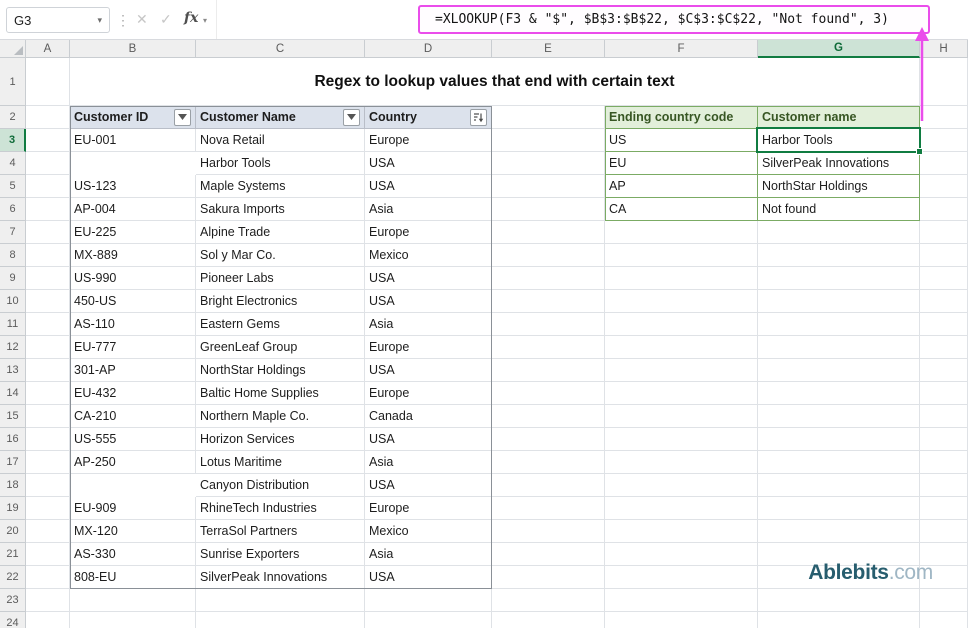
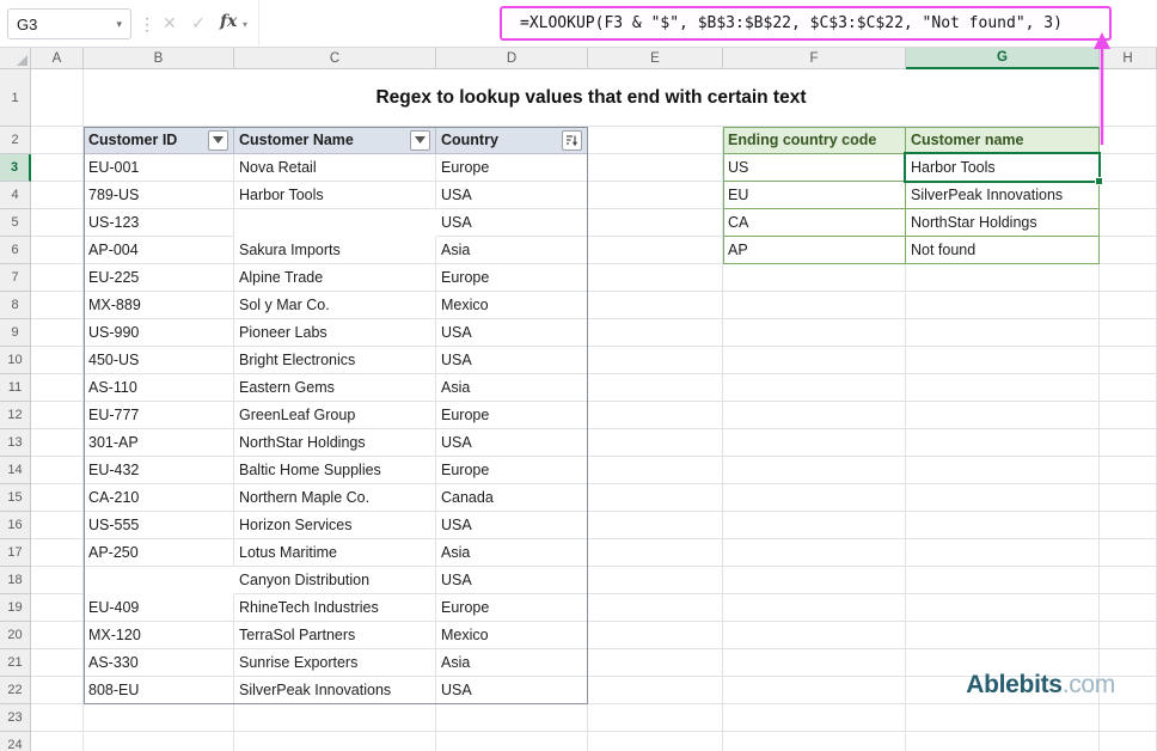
  G3
  ▾
  ⋮
  ✕
  ✓
  fx
  ▾
  =XLOOKUP(F3 & "$", $B$3:$B$22, $C$3:$C$22, "Not found", 3)
  A
  B
  C
  D
  E
  F
  G
  H
  1
  2
  3
  4
  5
  6
  7
  8
  9
  10
  11
  12
  13
  14
  15
  16
  17
  18
  19
  20
  21
  22
  23
  24
  Customer ID
  Customer Name
  Country
  Ending country code
  Customer name
  EU-001
  Nova Retail
  Europe
  US
  Harbor Tools
+ 789-US
  Harbor Tools
  USA
  EU
  SilverPeak Innovations
  US-123
- Maple Systems
  USA
- AP
+ CA
  NorthStar Holdings
  AP-004
  Sakura Imports
  Asia
- CA
+ AP
  Not found
  EU-225
  Alpine Trade
  Europe
  MX-889
  Sol y Mar Co.
  Mexico
  US-990
  Pioneer Labs
  USA
  450-US
  Bright Electronics
  USA
  AS-110
  Eastern Gems
  Asia
  EU-777
  GreenLeaf Group
  Europe
  301-AP
  NorthStar Holdings
  USA
  EU-432
  Baltic Home Supplies
  Europe
  CA-210
  Northern Maple Co.
  Canada
  US-555
  Horizon Services
  USA
  AP-250
  Lotus Maritime
  Asia
  Canyon Distribution
  USA
- EU-909
+ EU-409
  RhineTech Industries
  Europe
  MX-120
  TerraSol Partners
  Mexico
  AS-330
  Sunrise Exporters
  Asia
  808-EU
  SilverPeak Innovations
  USA
  Regex to lookup values that end with certain text
  Ablebits.com
